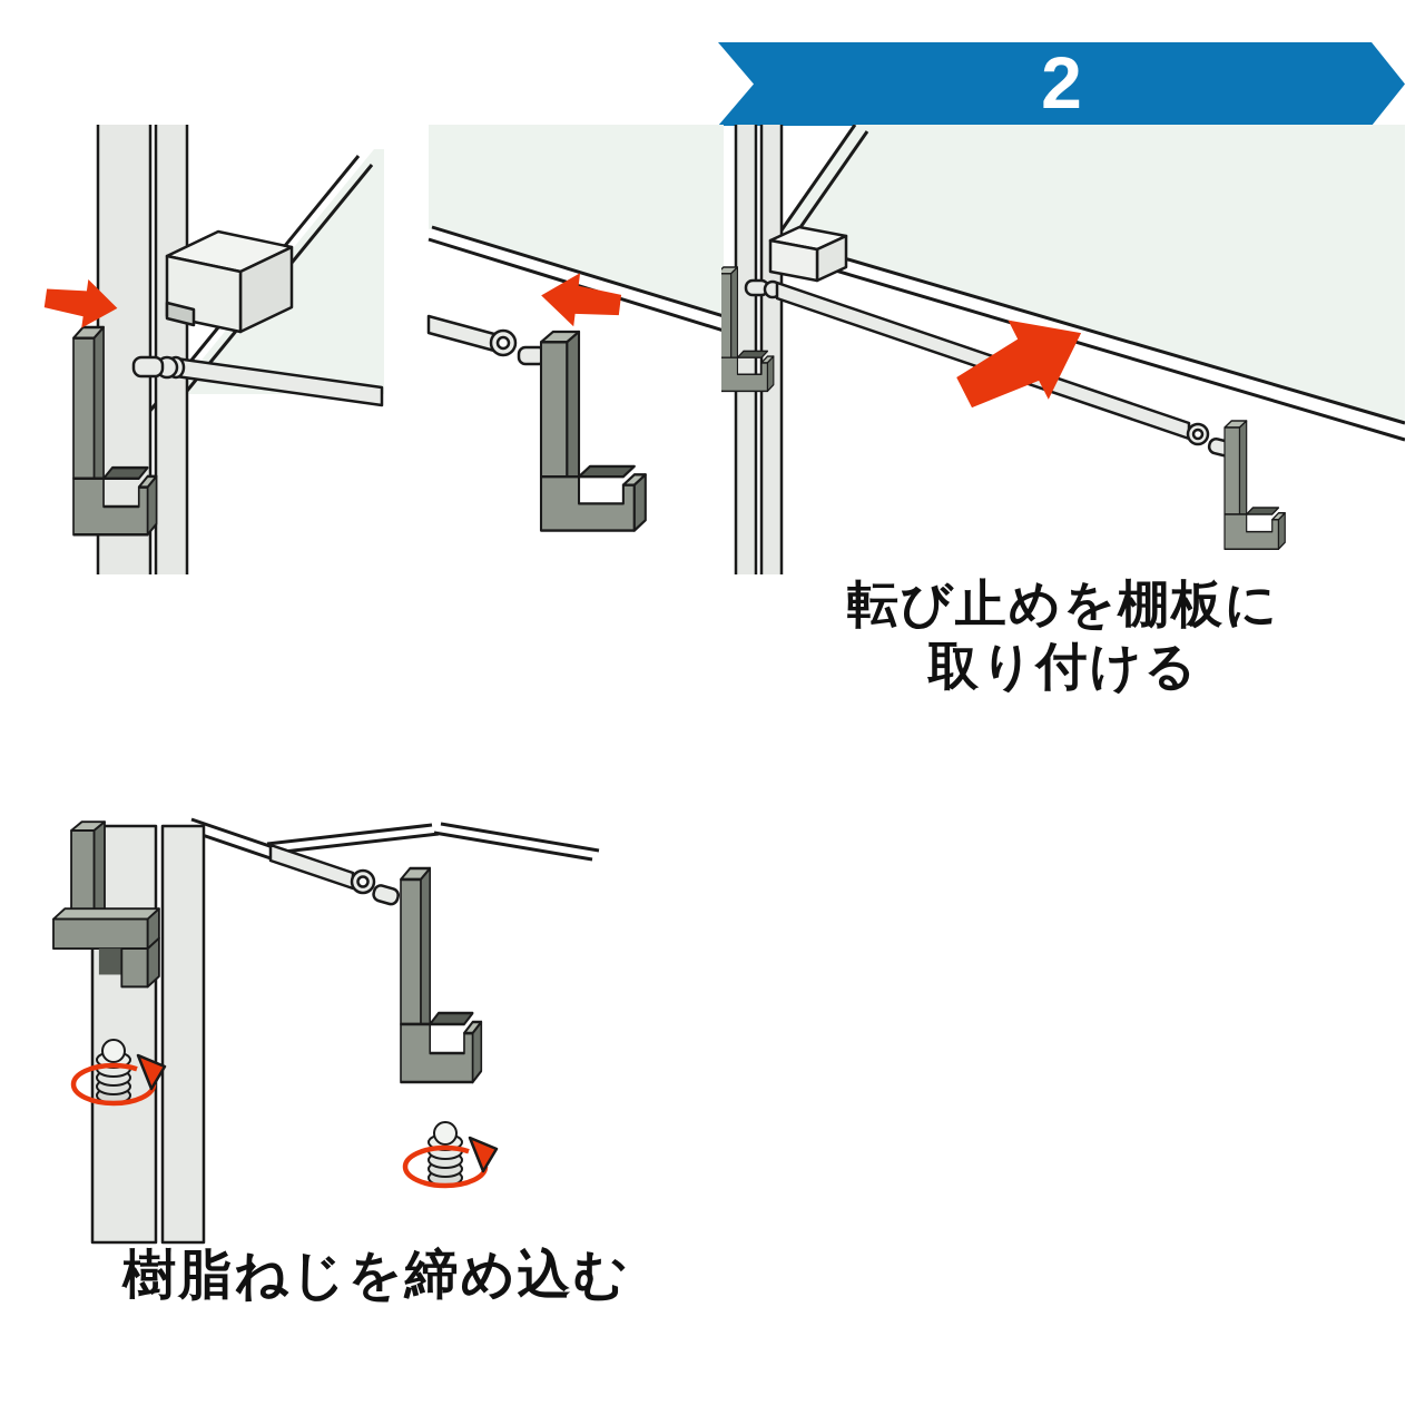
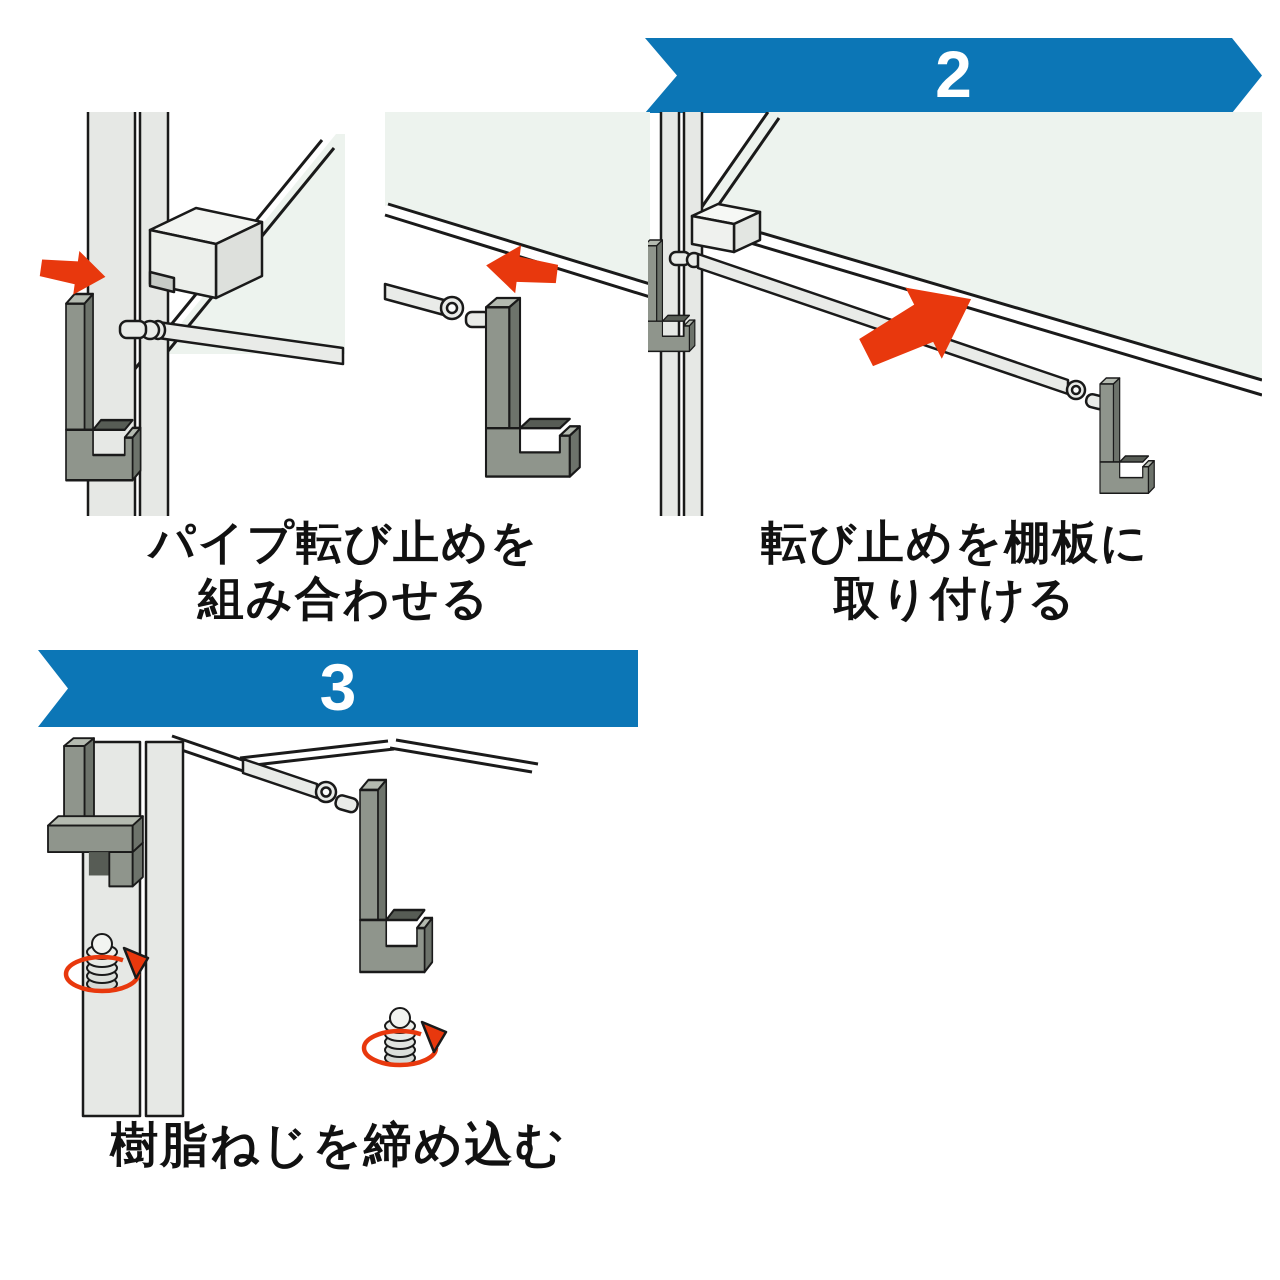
  2
+ 3
+ パイプ転び止めを
+ 組み合わせる
  転び止めを棚板に
  取り付ける
  樹脂ねじを締め込む
